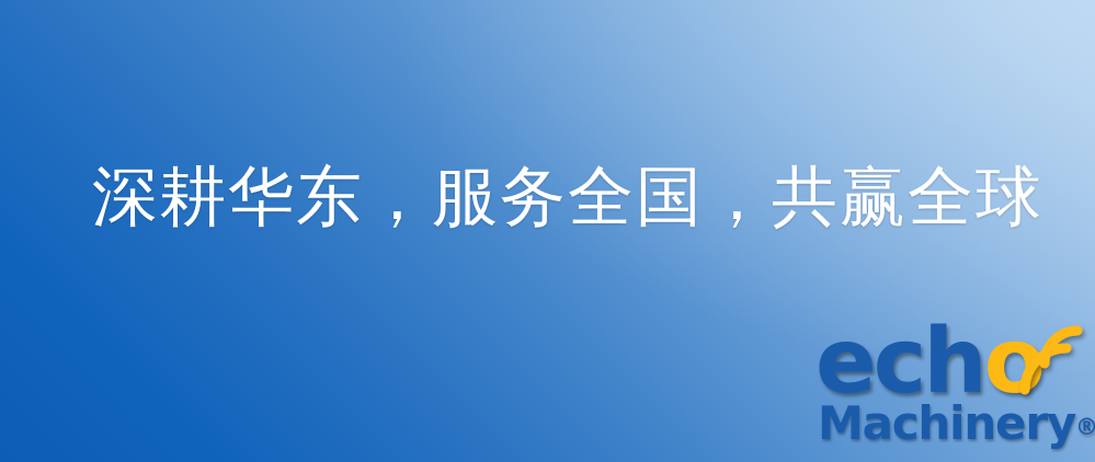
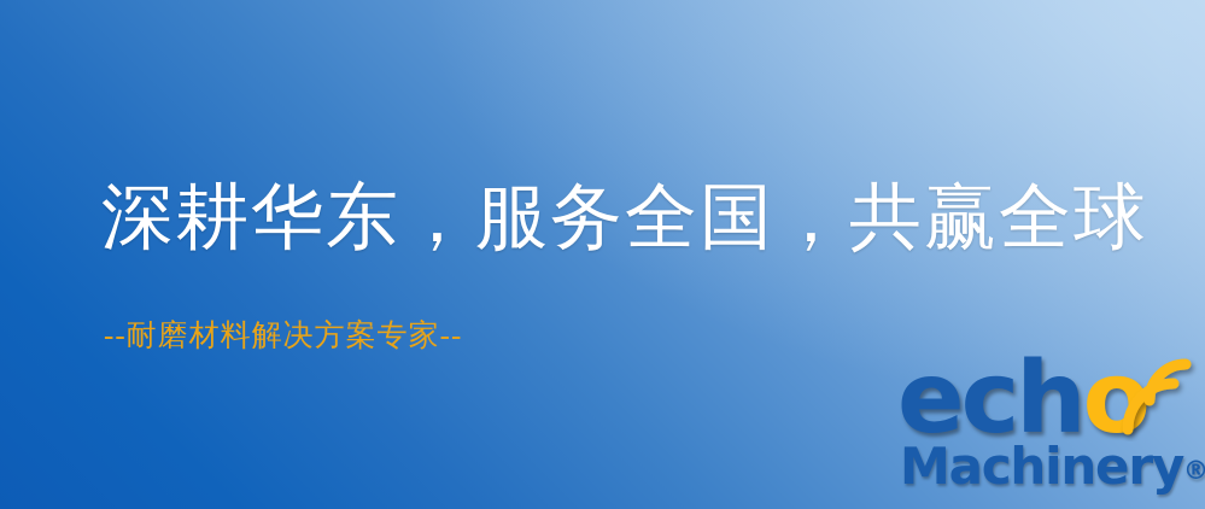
  深耕华东，服务全国，共赢全球
+ --耐磨材料解决方案专家--
  echo
  Machinery®
